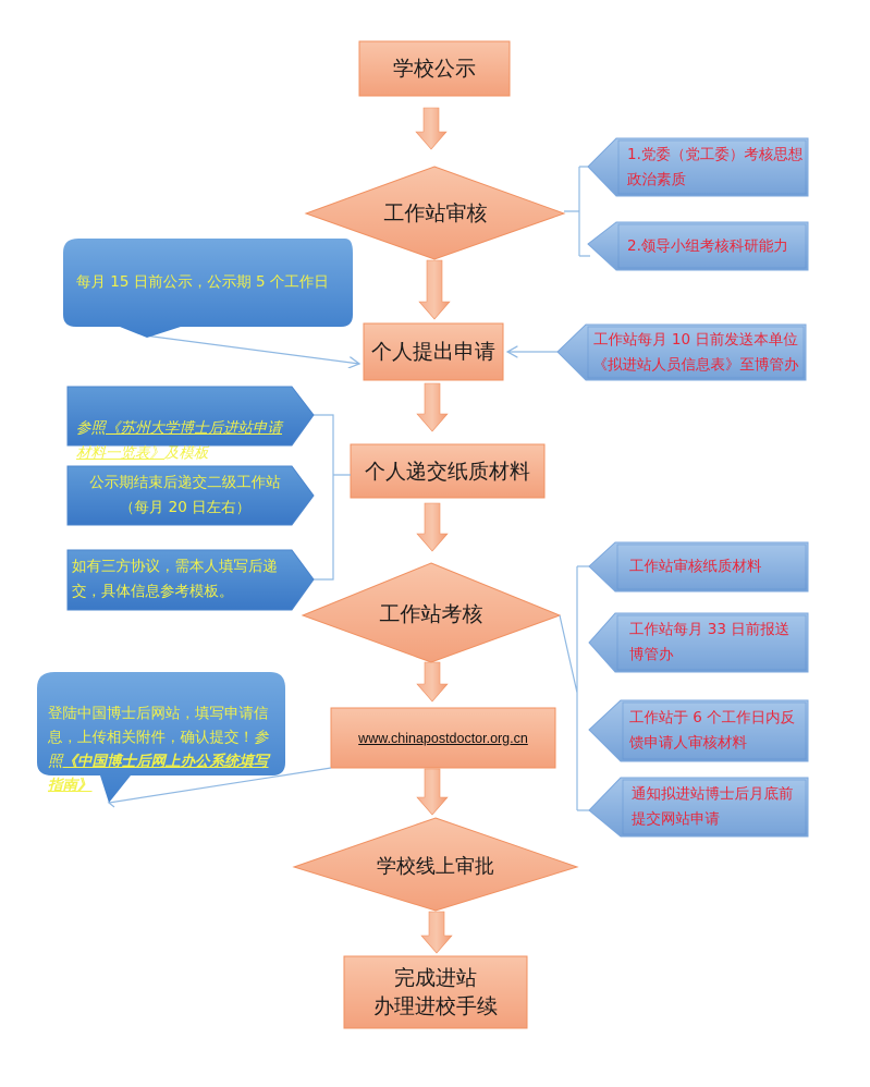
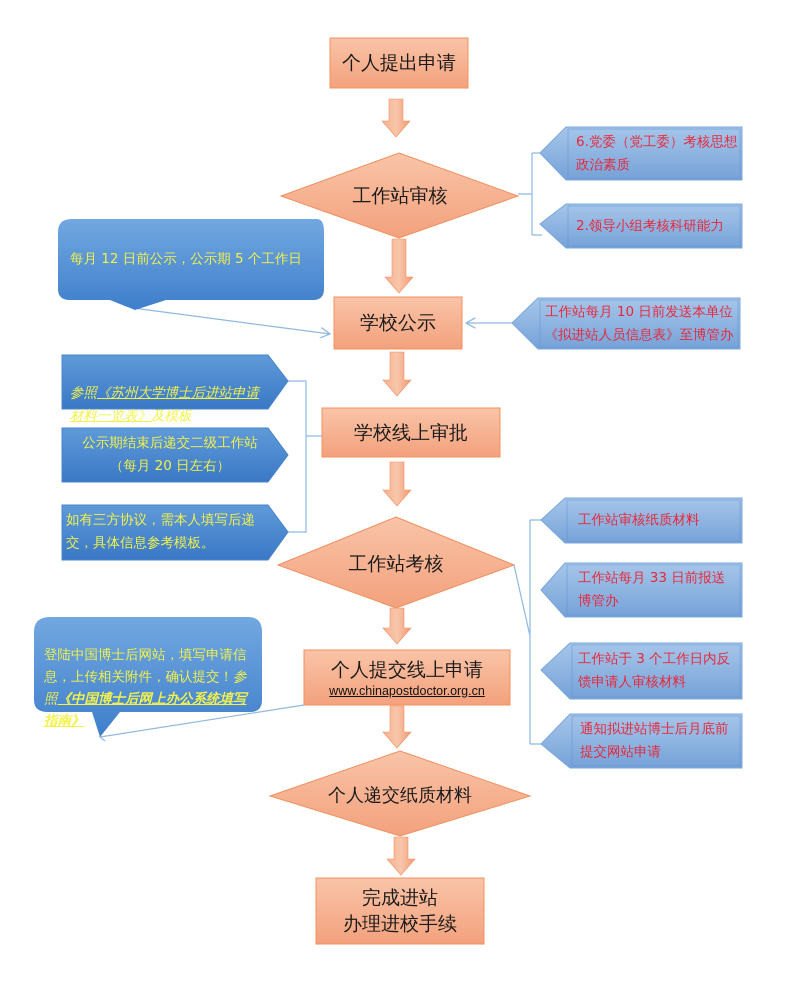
- 学校公示
+ 个人提出申请
  工作站审核
- 个人提出申请
+ 学校公示
- 个人递交纸质材料
+ 学校线上审批
  工作站考核
+ 个人提交线上申请
  www.chinapostdoctor.org.cn
- 学校线上审批
+ 个人递交纸质材料
  完成进站
  办理进校手续
- 1.党委（党工委）考核思想政治素质
+ 6.党委（党工委）考核思想政治素质
  2.领导小组考核科研能力
- 每月 15 日前公示，公示期 5 个工作日
+ 每月 12 日前公示，公示期 5 个工作日
  工作站每月 10 日前发送本单位《拟进站人员信息表》至博管办
  参照《苏州大学博士后进站申请材料一览表》及模板
  公示期结束后递交二级工作站（每月 20 日左右）
  如有三方协议，需本人填写后递交，具体信息参考模板。
  工作站审核纸质材料
  工作站每月 33 日前报送博管办
- 工作站于 6 个工作日内反馈申请人审核材料
+ 工作站于 3 个工作日内反馈申请人审核材料
  通知拟进站博士后月底前提交网站申请
  登陆中国博士后网站，填写申请信息，上传相关附件，确认提交！参照《中国博士后网上办公系统填写指南》
